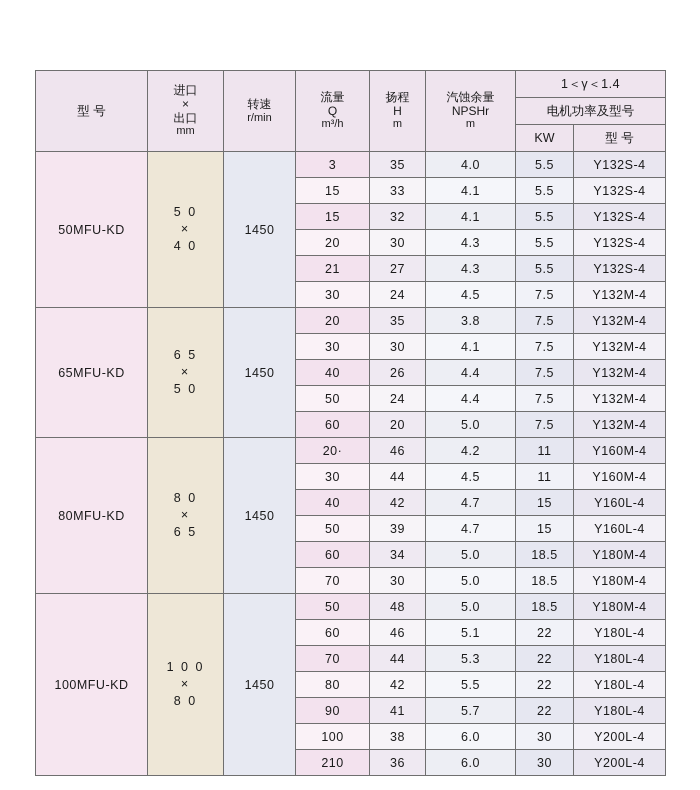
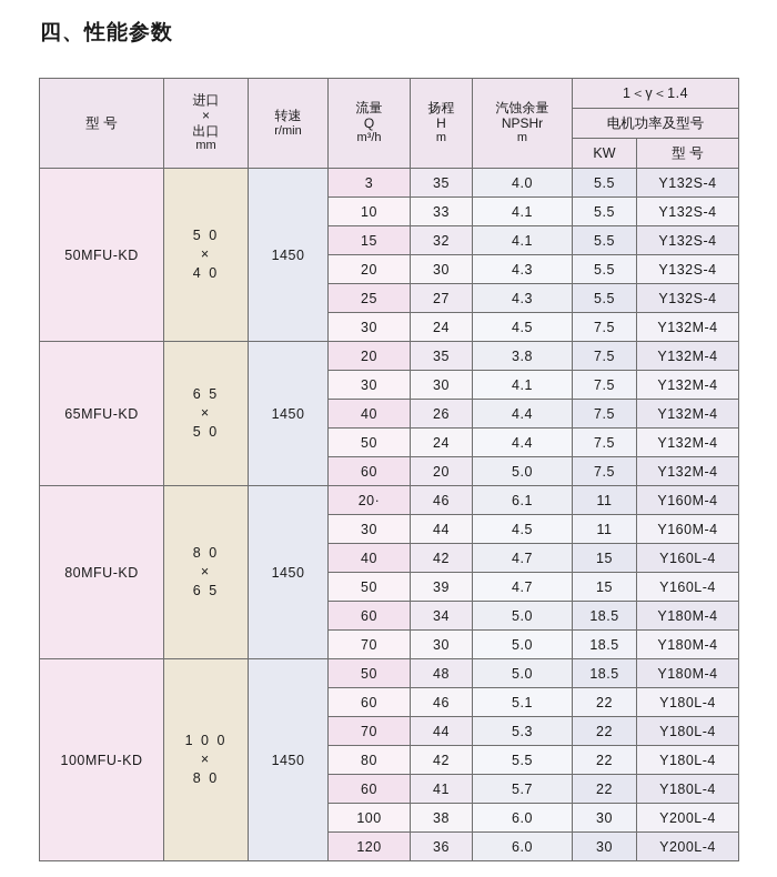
+ 四、性能参数
  型 号	进口 × 出口 mm	转速 r/min	流量 Q m³/h	扬程 H m	汽蚀余量 NPSHr m	1＜γ＜1.4
  电机功率及型号
  KW	型 号
  50MFU-KD	5 0×4 0	1450	3	35	4.0	5.5	Y132S-4
- 15	33	4.1	5.5	Y132S-4
+ 10	33	4.1	5.5	Y132S-4
  15	32	4.1	5.5	Y132S-4
  20	30	4.3	5.5	Y132S-4
- 21	27	4.3	5.5	Y132S-4
+ 25	27	4.3	5.5	Y132S-4
  30	24	4.5	7.5	Y132M-4
  65MFU-KD	6 5×5 0	1450	20	35	3.8	7.5	Y132M-4
  30	30	4.1	7.5	Y132M-4
  40	26	4.4	7.5	Y132M-4
  50	24	4.4	7.5	Y132M-4
  60	20	5.0	7.5	Y132M-4
- 80MFU-KD	8 0×6 5	1450	20·	46	4.2	11	Y160M-4
+ 80MFU-KD	8 0×6 5	1450	20·	46	6.1	11	Y160M-4
  30	44	4.5	11	Y160M-4
  40	42	4.7	15	Y160L-4
  50	39	4.7	15	Y160L-4
  60	34	5.0	18.5	Y180M-4
  70	30	5.0	18.5	Y180M-4
  100MFU-KD	1 0 0×8 0	1450	50	48	5.0	18.5	Y180M-4
  60	46	5.1	22	Y180L-4
  70	44	5.3	22	Y180L-4
  80	42	5.5	22	Y180L-4
- 90	41	5.7	22	Y180L-4
+ 60	41	5.7	22	Y180L-4
  100	38	6.0	30	Y200L-4
- 210	36	6.0	30	Y200L-4
+ 120	36	6.0	30	Y200L-4
